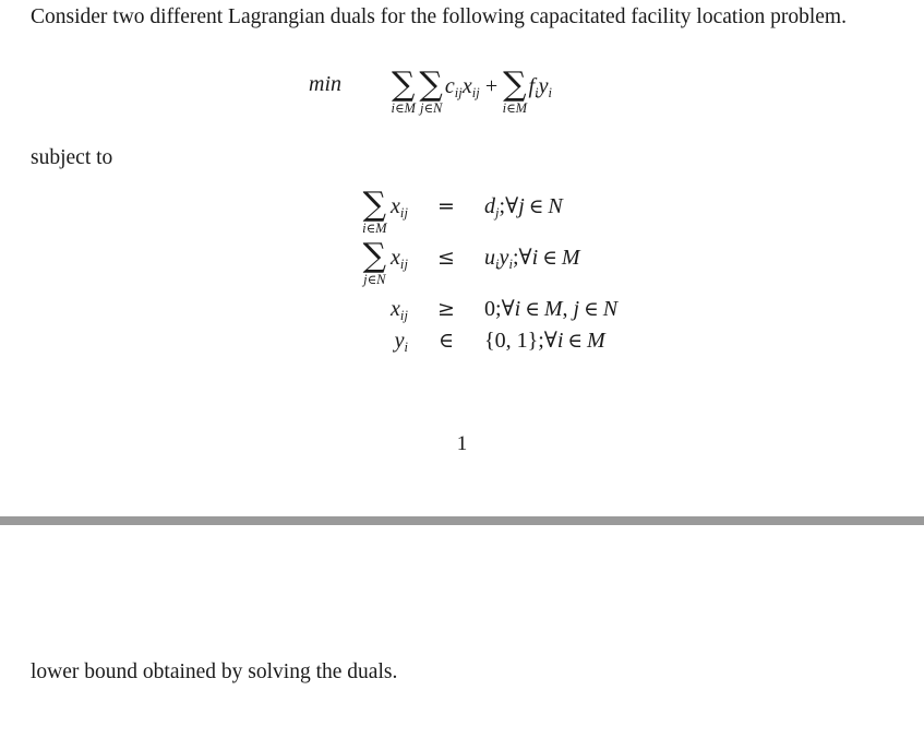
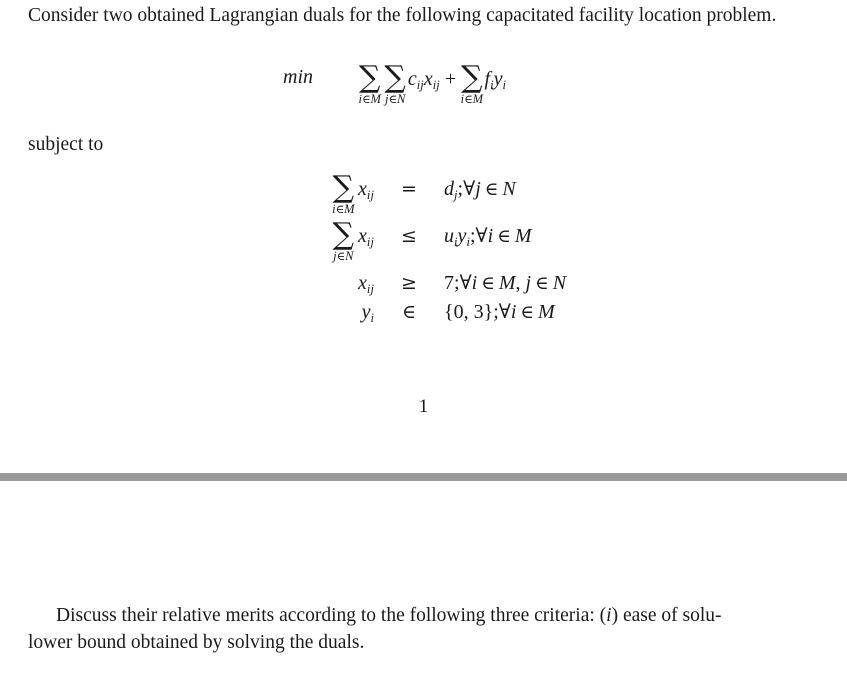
- Consider two different Lagrangian duals for the following capacitated facility location problem.
+ Consider two obtained Lagrangian duals for the following capacitated facility location problem.
  min
  ∑
  i∈M
  ∑
  j∈N
  cijxij +
  ∑
  i∈M
  fiyi
  subject to
  ∑i∈Mxij	=	dj;∀j ∈ N
  ∑j∈Nxij	≤	uiyi;∀i ∈ M
- xij	≥	0;∀i ∈ M, j ∈ N
+ xij	≥	7;∀i ∈ M, j ∈ N
- yi	∈	{0, 1};∀i ∈ M
+ yi	∈	{0, 3};∀i ∈ M
  1
+ Discuss their relative merits according to the following three criteria: (i) ease of solu-
  lower bound obtained by solving the duals.
